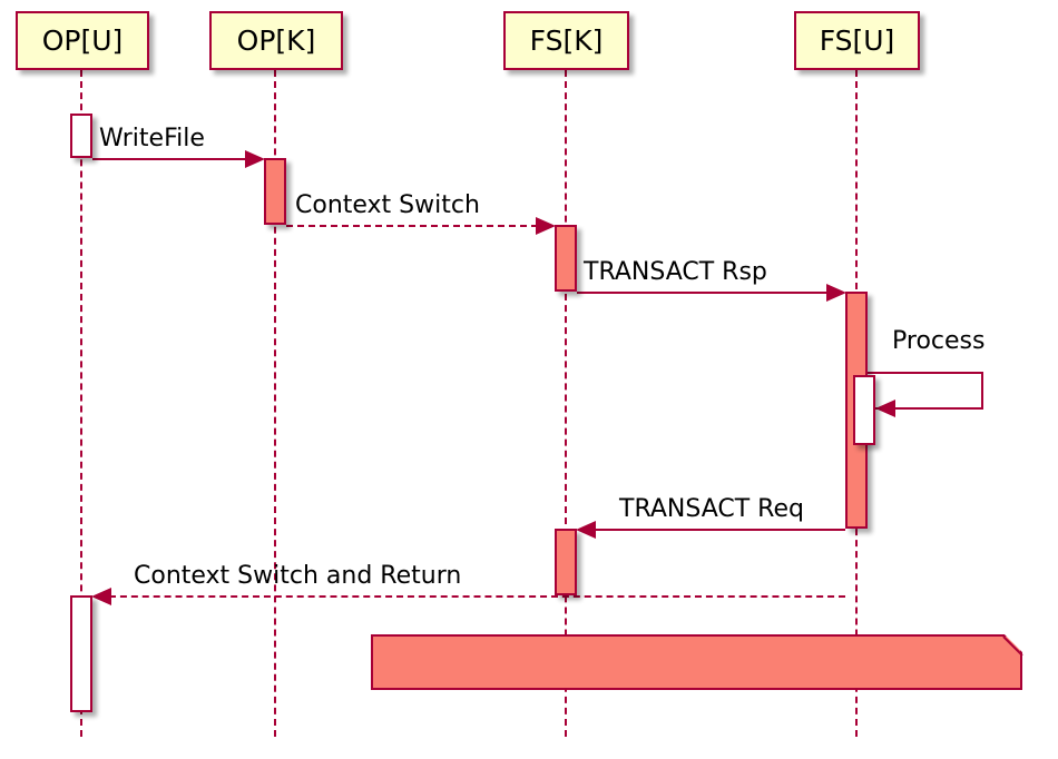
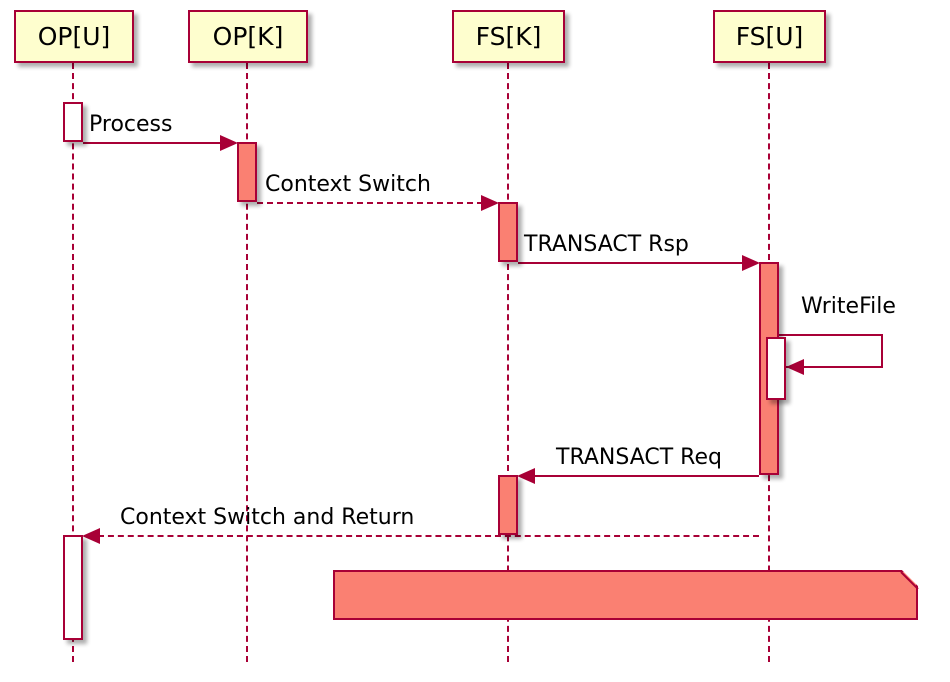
  OP[U]
  OP[K]
  FS[K]
  FS[U]
- WriteFile
+ Process
  Context Switch
  TRANSACT Rsp
- Process
+ WriteFile
  TRANSACT Req
  Context Switch and Return
